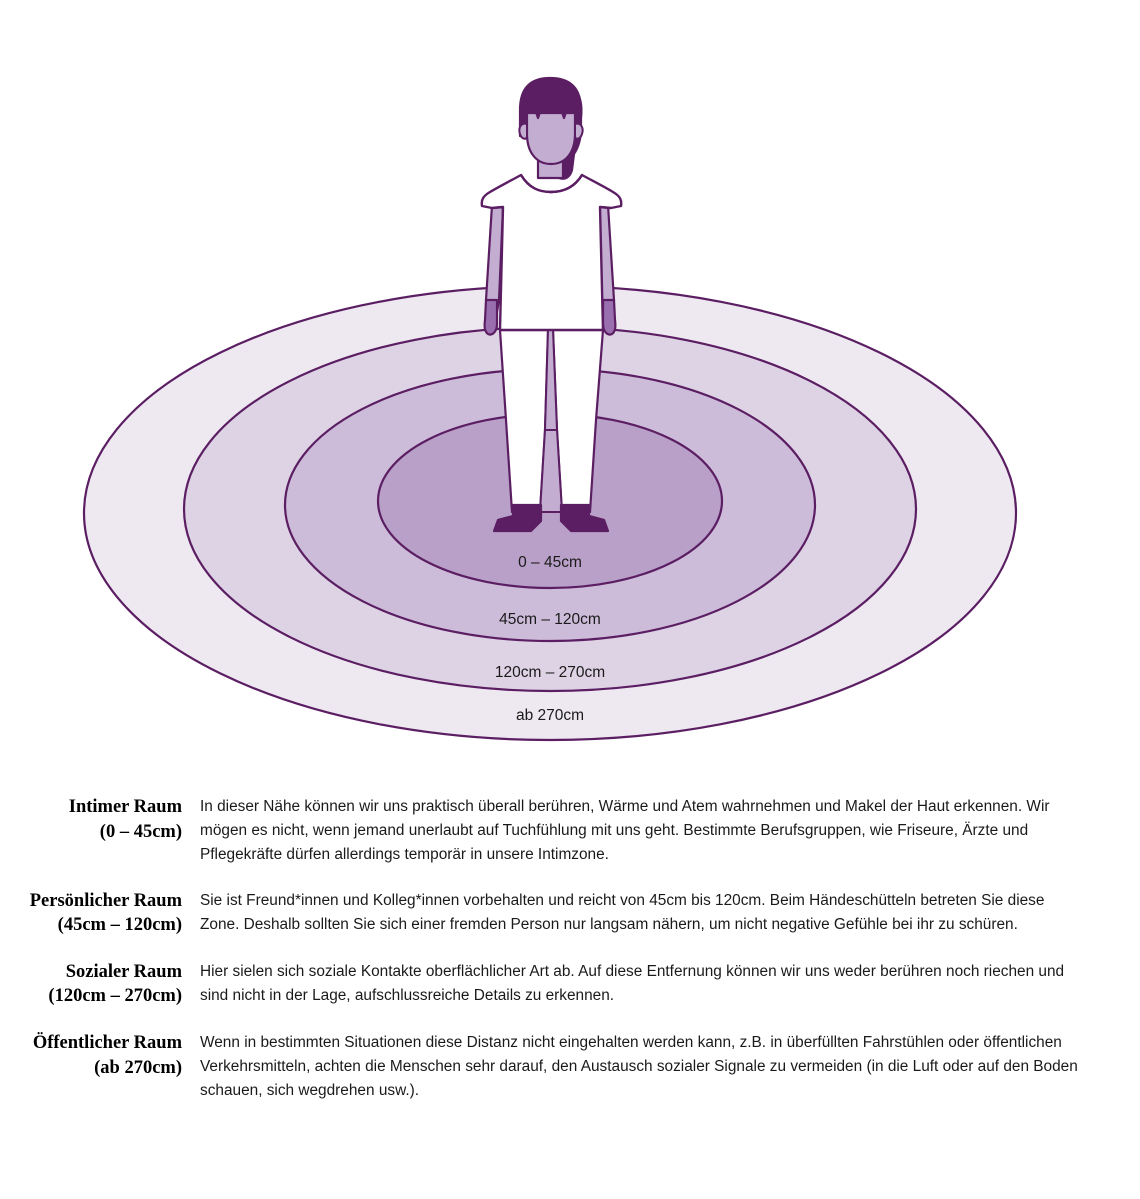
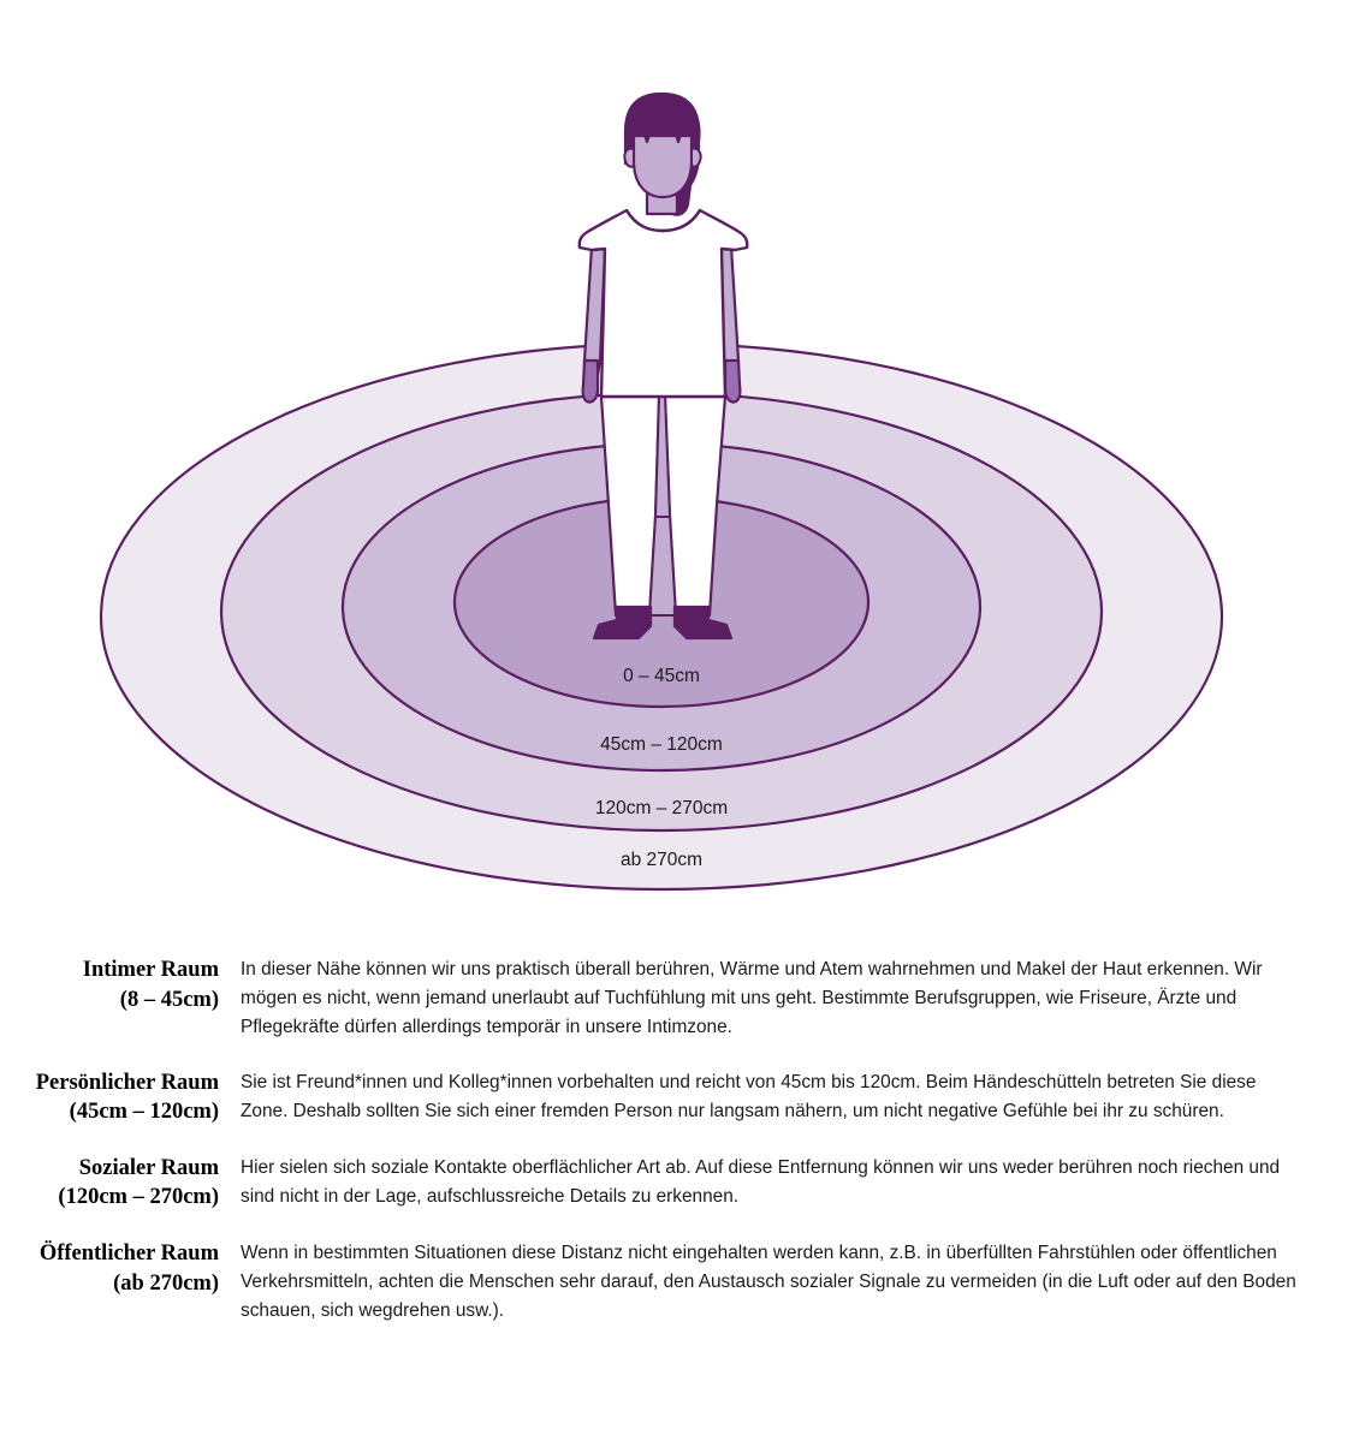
  0 – 45cm
  45cm – 120cm
  120cm – 270cm
  ab 270cm
  Intimer Raum
- (0 – 45cm)
+ (8 – 45cm)
  In dieser Nähe können wir uns praktisch überall berühren, Wärme und Atem wahrnehmen und Makel der Haut erkennen. Wir mögen es nicht, wenn jemand unerlaubt auf Tuchfühlung mit uns geht. Bestimmte Berufsgruppen, wie Friseure, Ärzte und Pflegekräfte dürfen allerdings temporär in unsere Intimzone.
  Persönlicher Raum
  (45cm – 120cm)
  Sie ist Freund*innen und Kolleg*innen vorbehalten und reicht von 45cm bis 120cm. Beim Händeschütteln betreten Sie diese Zone. Deshalb sollten Sie sich einer fremden Person nur langsam nähern, um nicht negative Gefühle bei ihr zu schüren.
  Sozialer Raum
  (120cm – 270cm)
  Hier sielen sich soziale Kontakte oberflächlicher Art ab. Auf diese Entfernung können wir uns weder berühren noch riechen und sind nicht in der Lage, aufschlussreiche Details zu erkennen.
  Öffentlicher Raum
  (ab 270cm)
  Wenn in bestimmten Situationen diese Distanz nicht eingehalten werden kann, z.B. in überfüllten Fahrstühlen oder öffentlichen Verkehrsmitteln, achten die Menschen sehr darauf, den Austausch sozialer Signale zu vermeiden (in die Luft oder auf den Boden schauen, sich wegdrehen usw.).
